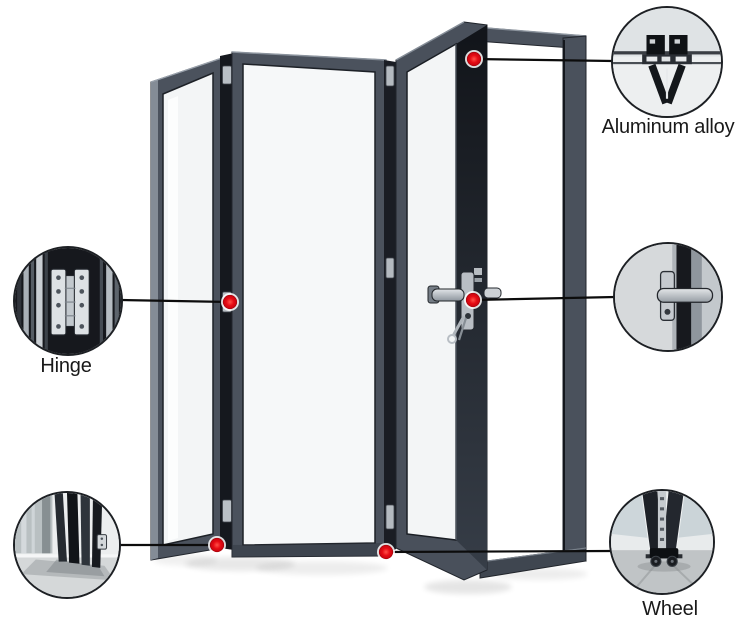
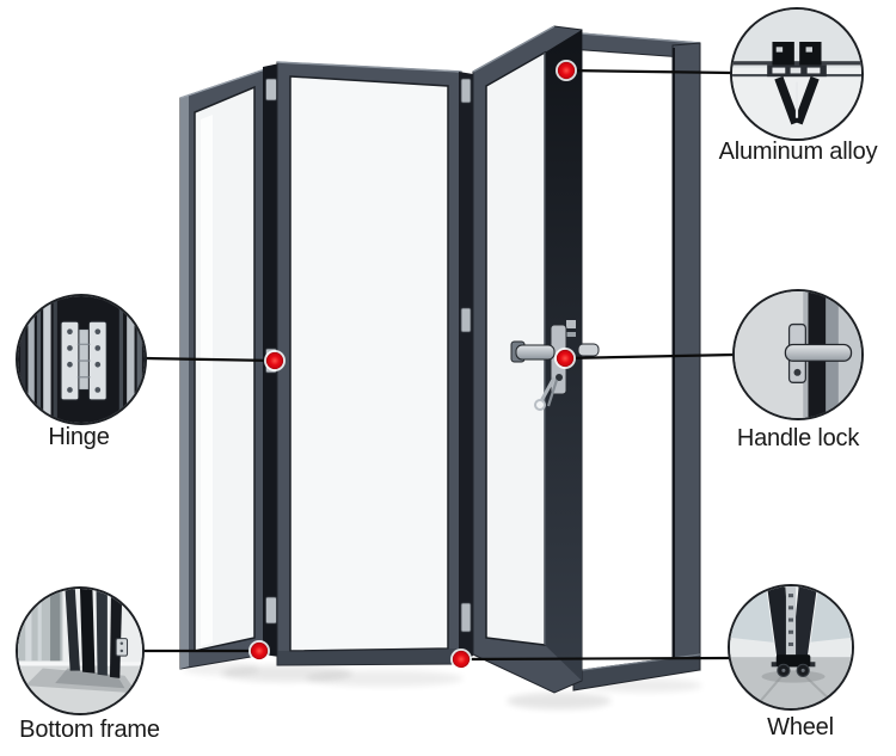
  Aluminum alloy
  Hinge
+ Handle lock
+ Bottom frame
  Wheel
